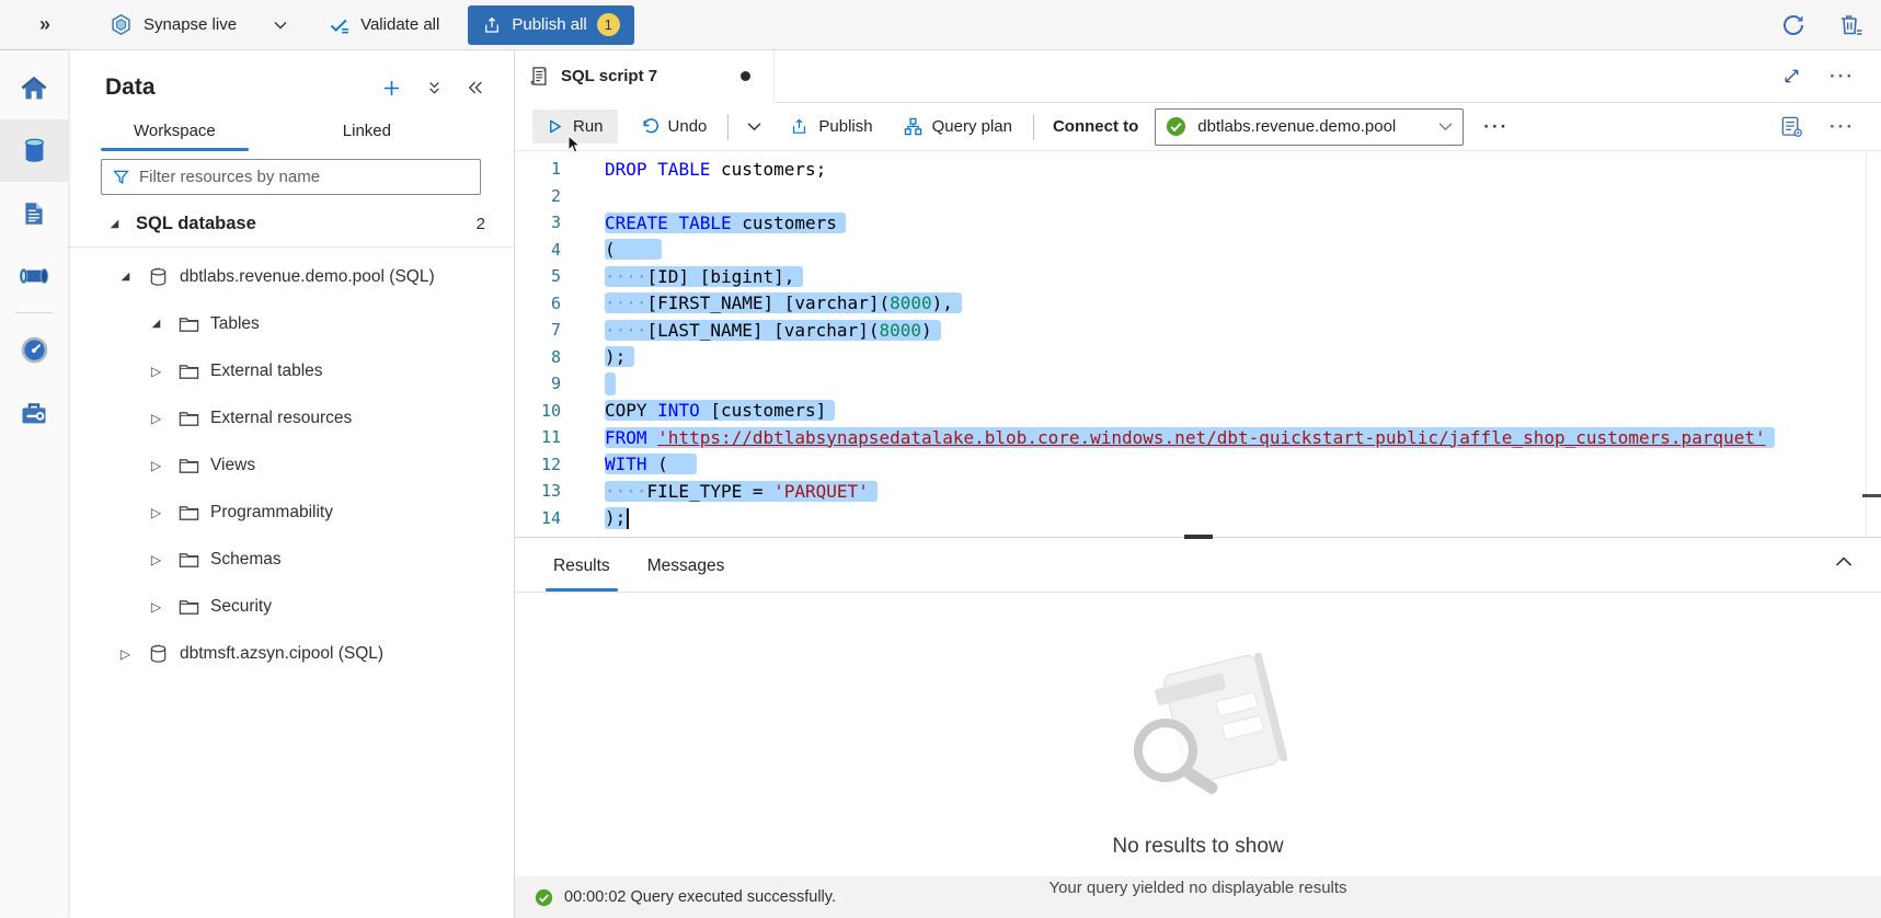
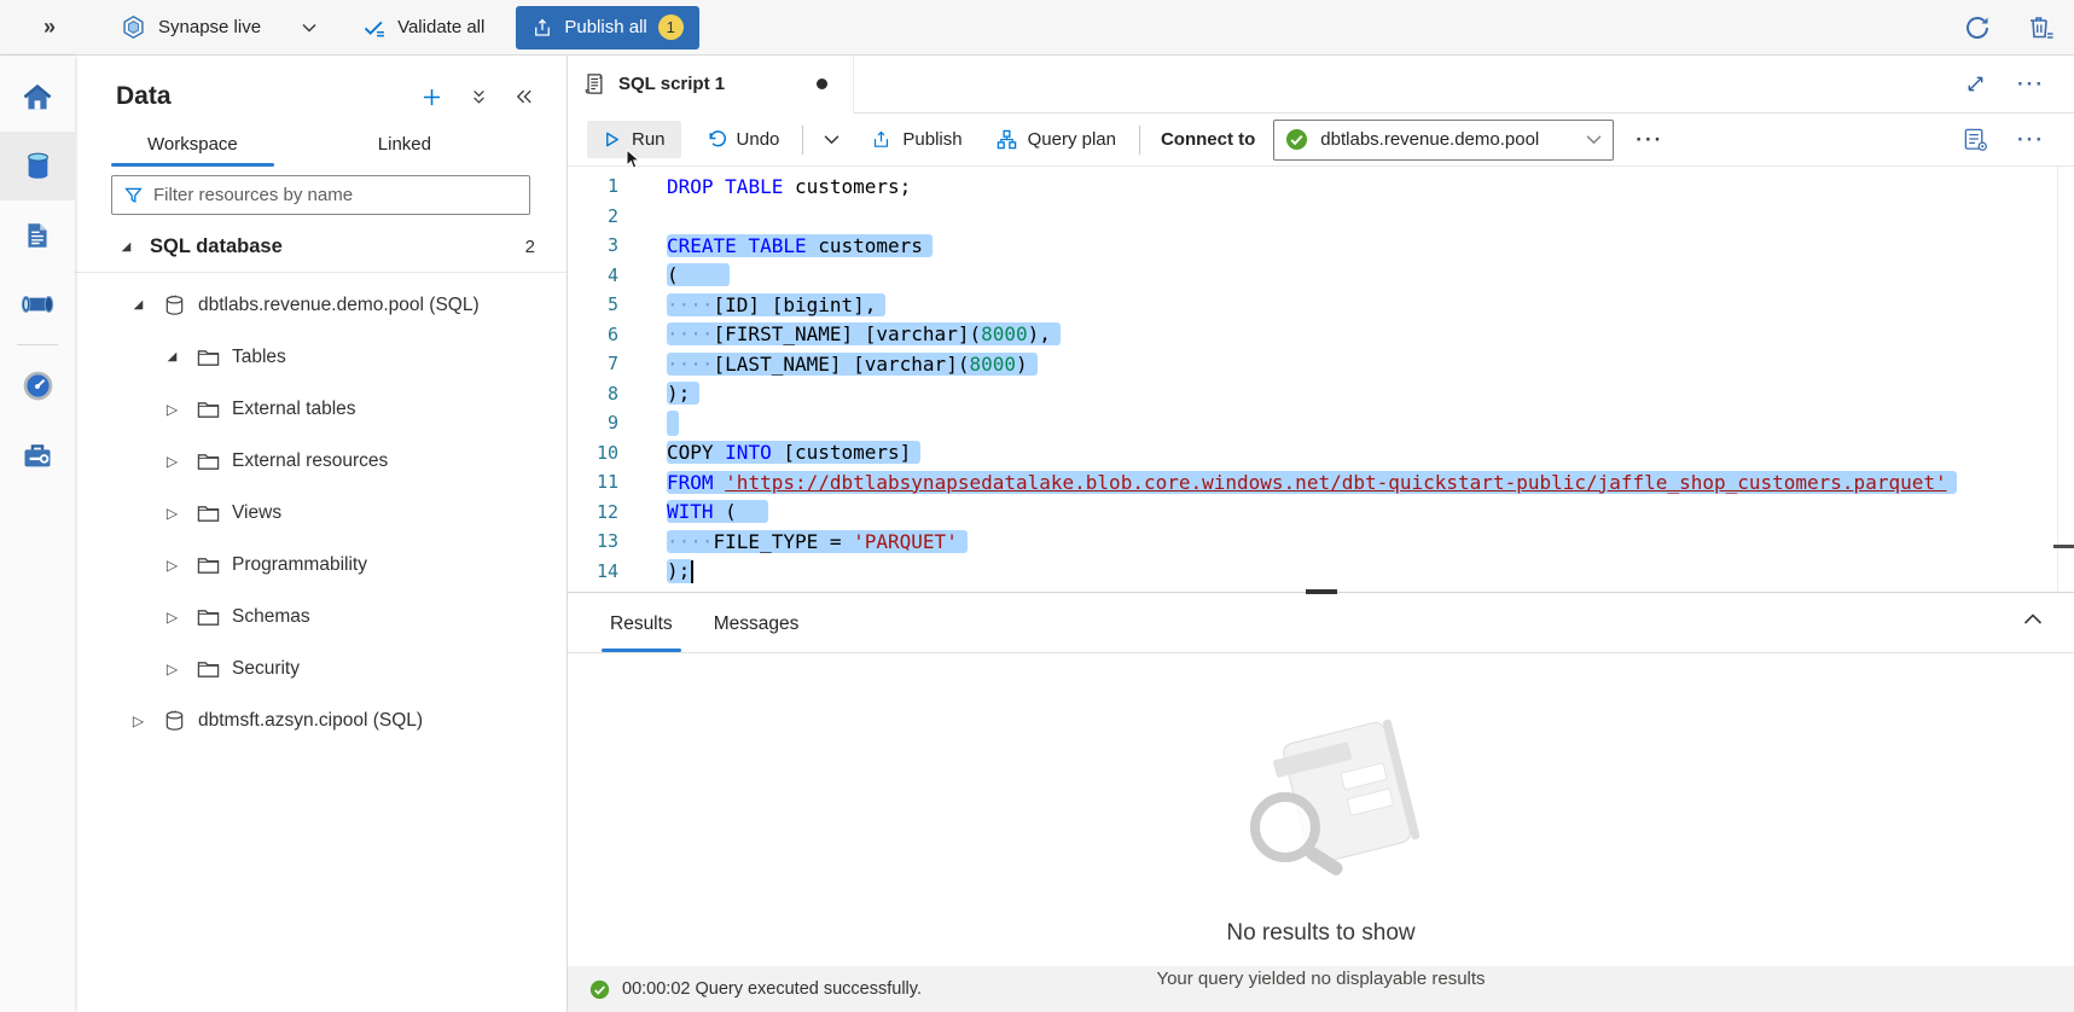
  »
  Synapse live
  Validate all
  Publish all
  1
  Data
  Workspace
  Linked
  Filter resources by name
  ◢
  SQL database
  2
  ◢
  dbtlabs.revenue.demo.pool (SQL)
  ◢
  Tables
  ▷
  External tables
  ▷
  External resources
  ▷
  Views
  ▷
  Programmability
  ▷
  Schemas
  ▷
  Security
  ▷
  dbtmsft.azsyn.cipool (SQL)
- SQL script 7
+ SQL script 1
  ···
  Run
  Undo
  Publish
  Query plan
  Connect to
  dbtlabs.revenue.demo.pool
  ···
  ···
  1
  DROP TABLE customers;
  2
  3
  CREATE TABLE customers
  4
  (
  5
  ····[ID] [bigint],
  6
  ····[FIRST_NAME] [varchar](8000),
  7
  ····[LAST_NAME] [varchar](8000)
  8
  );
  9
  10
  COPY INTO [customers]
  11
  FROM 'https://dbtlabsynapsedatalake.blob.core.windows.net/dbt-quickstart-public/jaffle_shop_customers.parquet'
  12
  WITH (
  13
  ····FILE_TYPE = 'PARQUET'
  14
  );
  Results
  Messages
  No results to show
  Your query yielded no displayable results
  00:00:02 Query executed successfully.
